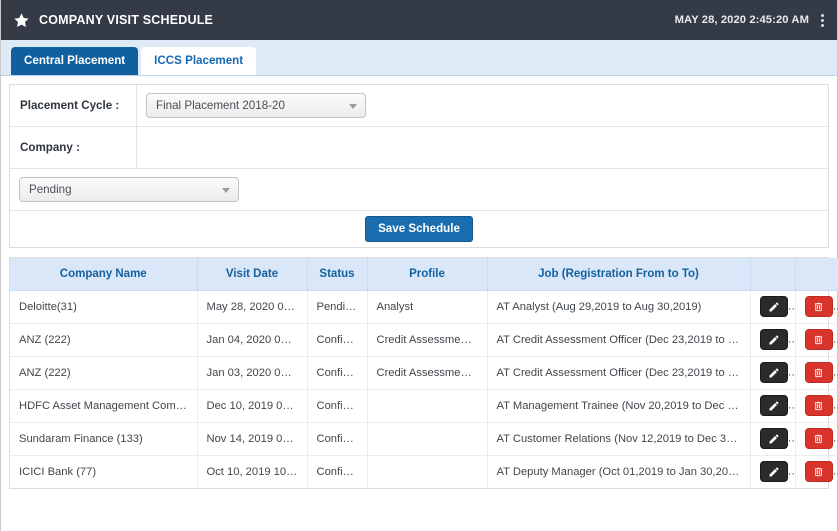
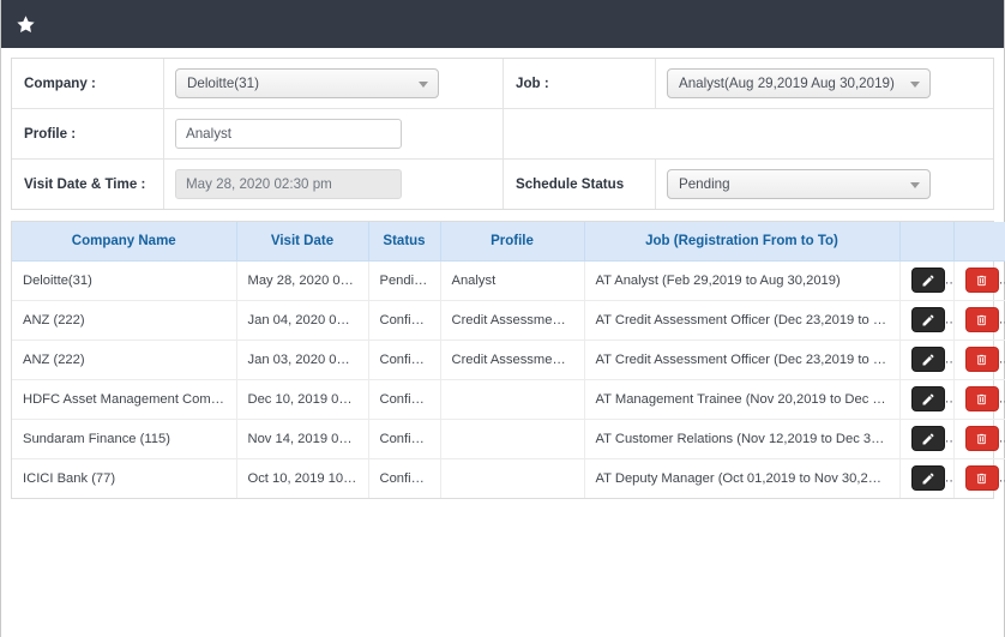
- COMPANY VISIT SCHEDULE
- MAY 28, 2020 2:45:20 AM
- Central Placement
- ICCS Placement
- Placement Cycle :
- Final Placement 2018-20
  Company :
+ Deloitte(31)
+ Job :
+ Analyst(Aug 29,2019 Aug 30,2019)
+ Profile :
+ Analyst
+ Visit Date & Time :
+ May 28, 2020 02:30 pm
+ Schedule Status
  Pending
- Save Schedule
  Company Name	Visit Date	Status	Profile	Job (Registration From to To)
- Deloitte(31)	May 28, 2020 02:30	Pending	Analyst	AT Analyst (Aug 29,2019 to Aug 30,2019)
+ Deloitte(31)	May 28, 2020 02:30	Pending	Analyst	AT Analyst (Feb 29,2019 to Aug 30,2019)
  ANZ (222)	Jan 04, 2020 09:00	Confirmed	Credit Assessment Off	AT Credit Assessment Officer (Dec 23,2019 to Jan
  ANZ (222)	Jan 03, 2020 09:00	Confirmed	Credit Assessment Off	AT Credit Assessment Officer (Dec 23,2019 to Jan
  HDFC Asset Management Compan	Dec 10, 2019 09:00	Confirmed		AT Management Trainee (Nov 20,2019 to Dec 31,2
- Sundaram Finance (133)	Nov 14, 2019 09:00	Confirmed		AT Customer Relations (Nov 12,2019 to Dec 31,20
+ Sundaram Finance (115)	Nov 14, 2019 09:00	Confirmed		AT Customer Relations (Nov 12,2019 to Dec 31,20
- ICICI Bank (77)	Oct 10, 2019 10:00	Confirmed		AT Deputy Manager (Oct 01,2019 to Jan 30,2019)
+ ICICI Bank (77)	Oct 10, 2019 10:00	Confirmed		AT Deputy Manager (Oct 01,2019 to Nov 30,2019)
